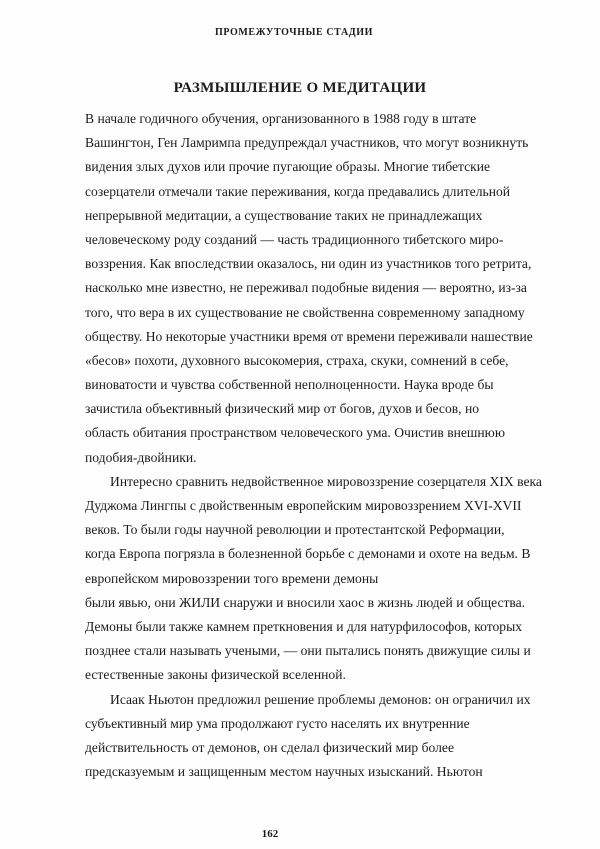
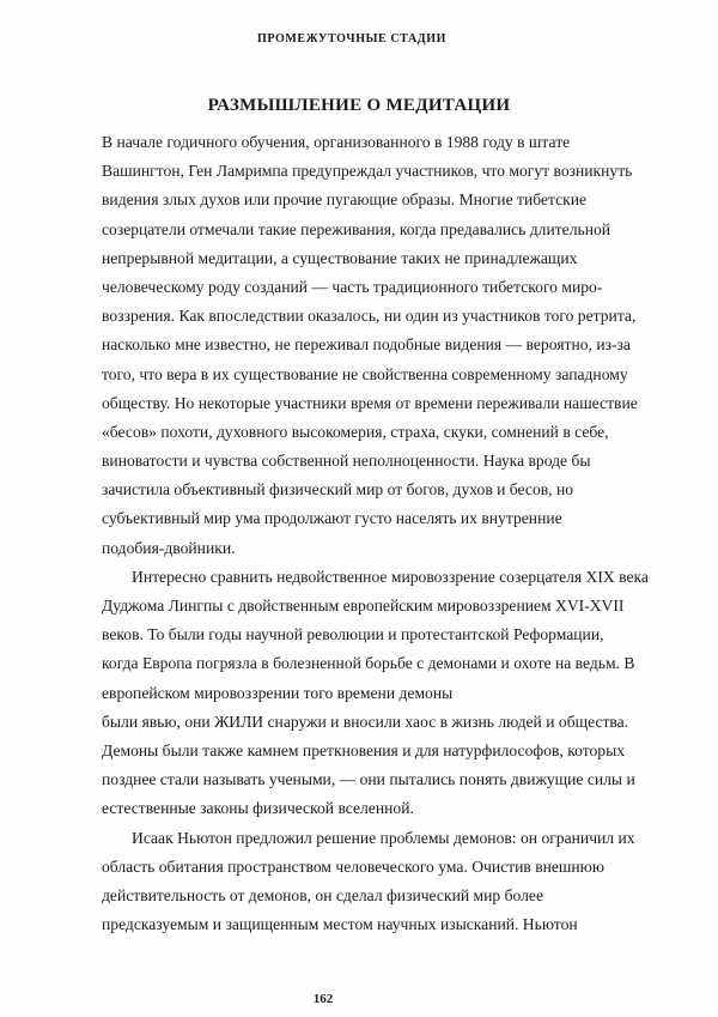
  ПРОМЕЖУТОЧНЫЕ СТАДИИ
  РАЗМЫШЛЕНИЕ О МЕДИТАЦИИ
  В начале годичного обучения, организованного в 1988 году в штате
  Вашингтон, Ген Ламримпа предупреждал участников, что могут возникнуть
  видения злых духов или прочие пугающие образы. Многие тибетские
  созерцатели отмечали такие переживания, когда предавались длительной
  непрерывной медитации, а существование таких не принадлежащих
  человеческому роду созданий — часть традиционного тибетского миро-
  воззрения. Как впоследствии оказалось, ни один из участников того ретрита,
  насколько мне известно, не переживал подобные видения — вероятно, из-за
  того, что вера в их существование не свойственна современному западному
  обществу. Но некоторые участники время от времени переживали нашествие
  «бесов» похоти, духовного высокомерия, страха, скуки, сомнений в себе,
  виноватости и чувства собственной неполноценности. Наука вроде бы
  зачистила объективный физический мир от богов, духов и бесов, но
- область обитания пространством человеческого ума. Очистив внешнюю
+ субъективный мир ума продолжают густо населять их внутренние
  подобия-двойники.
  Интересно сравнить недвойственное мировоззрение созерцателя XIX века
  Дуджома Лингпы с двойственным европейским мировоззрением XVI-XVII
  веков. То были годы научной революции и протестантской Реформации,
  когда Европа погрязла в болезненной борьбе с демонами и охоте на ведьм. В
  европейском мировоззрении того времени демоны
  были явью, они ЖИЛИ снаружи и вносили хаос в жизнь людей и общества.
  Демоны были также камнем преткновения и для натурфилософов, которых
  позднее стали называть учеными, — они пытались понять движущие силы и
  естественные законы физической вселенной.
  Исаак Ньютон предложил решение проблемы демонов: он ограничил их
- субъективный мир ума продолжают густо населять их внутренние
+ область обитания пространством человеческого ума. Очистив внешнюю
  действительность от демонов, он сделал физический мир более
  предсказуемым и защищенным местом научных изысканий. Ньютон
  162
